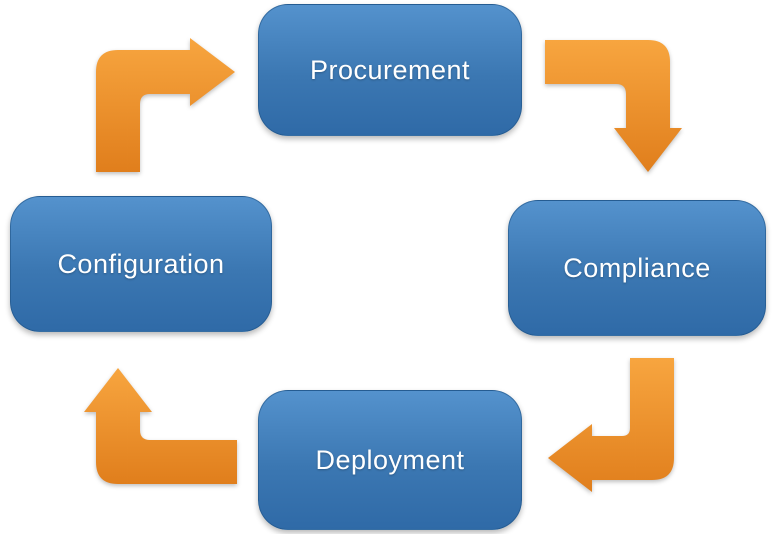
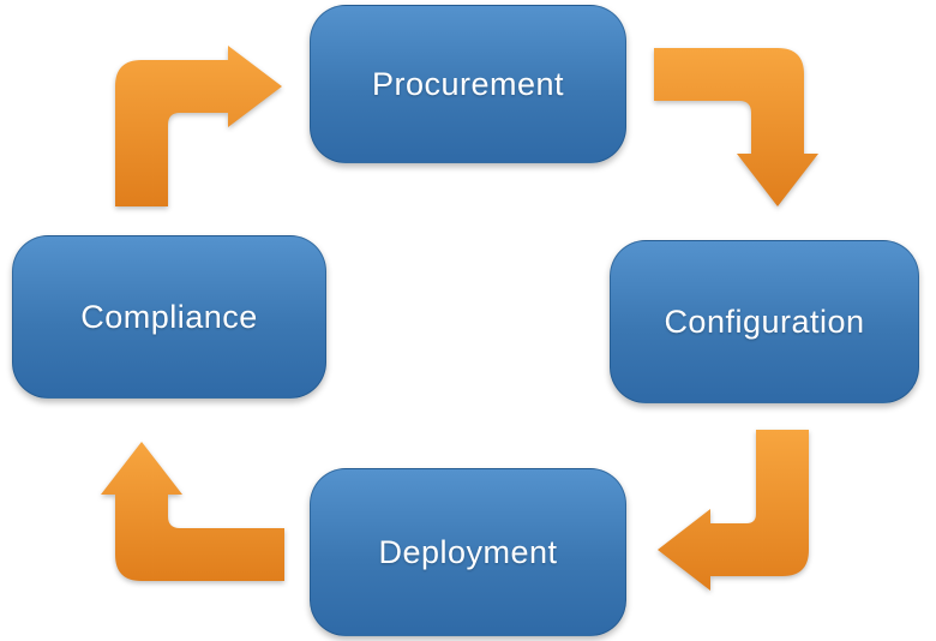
  Procurement
- Compliance
+ Configuration
  Deployment
- Configuration
+ Compliance
